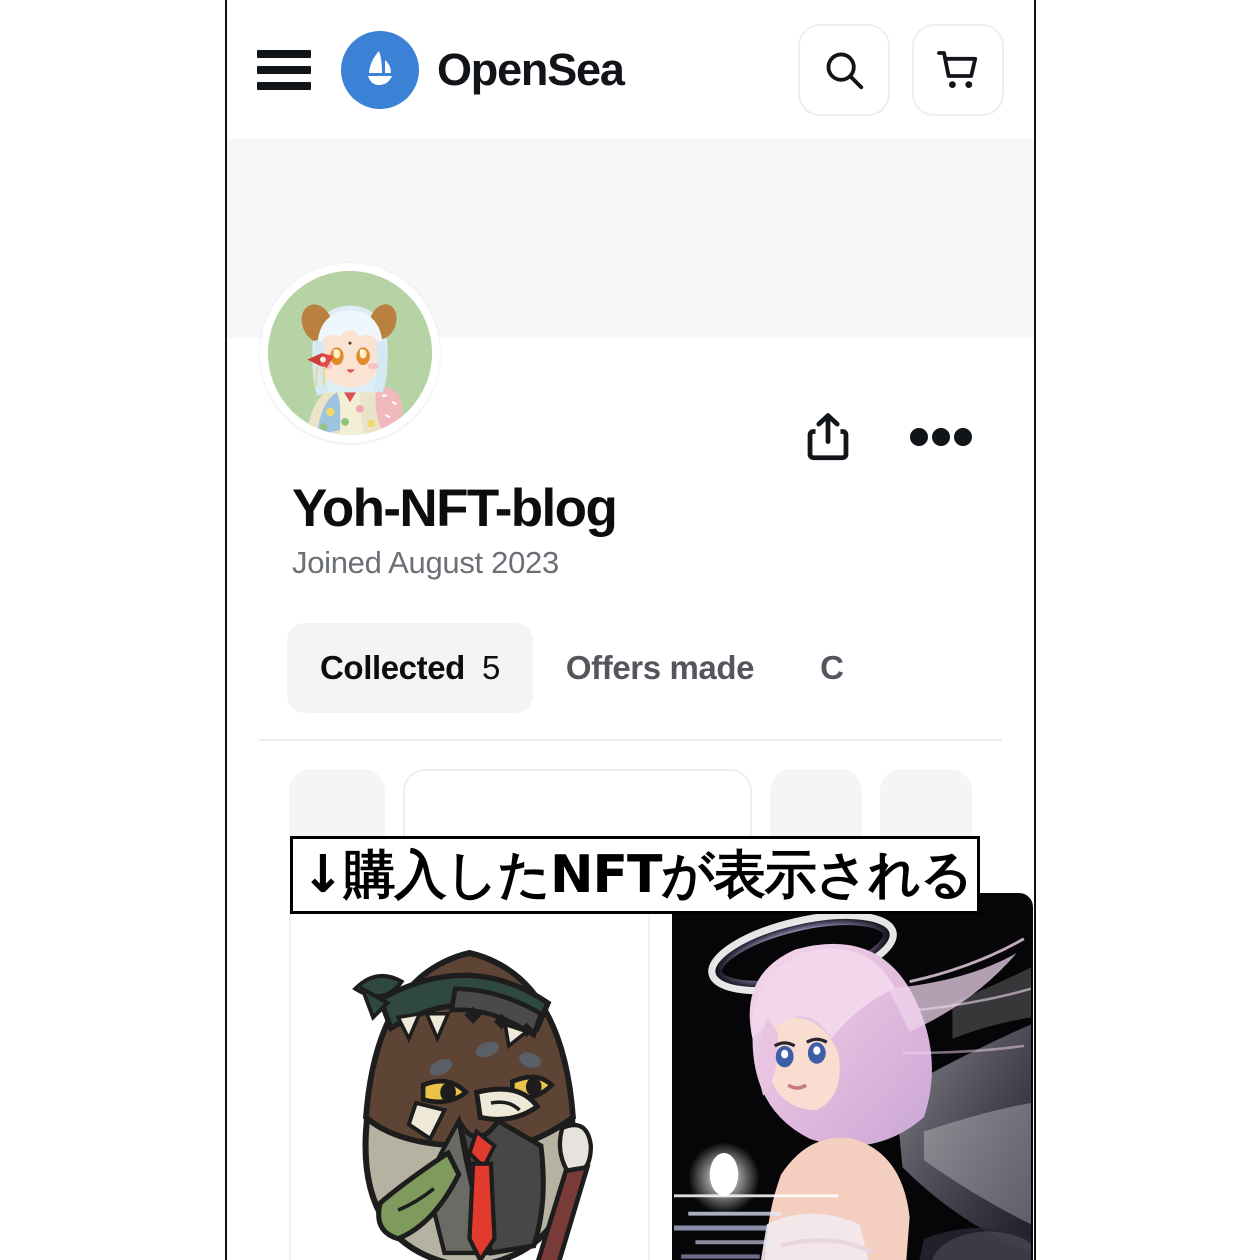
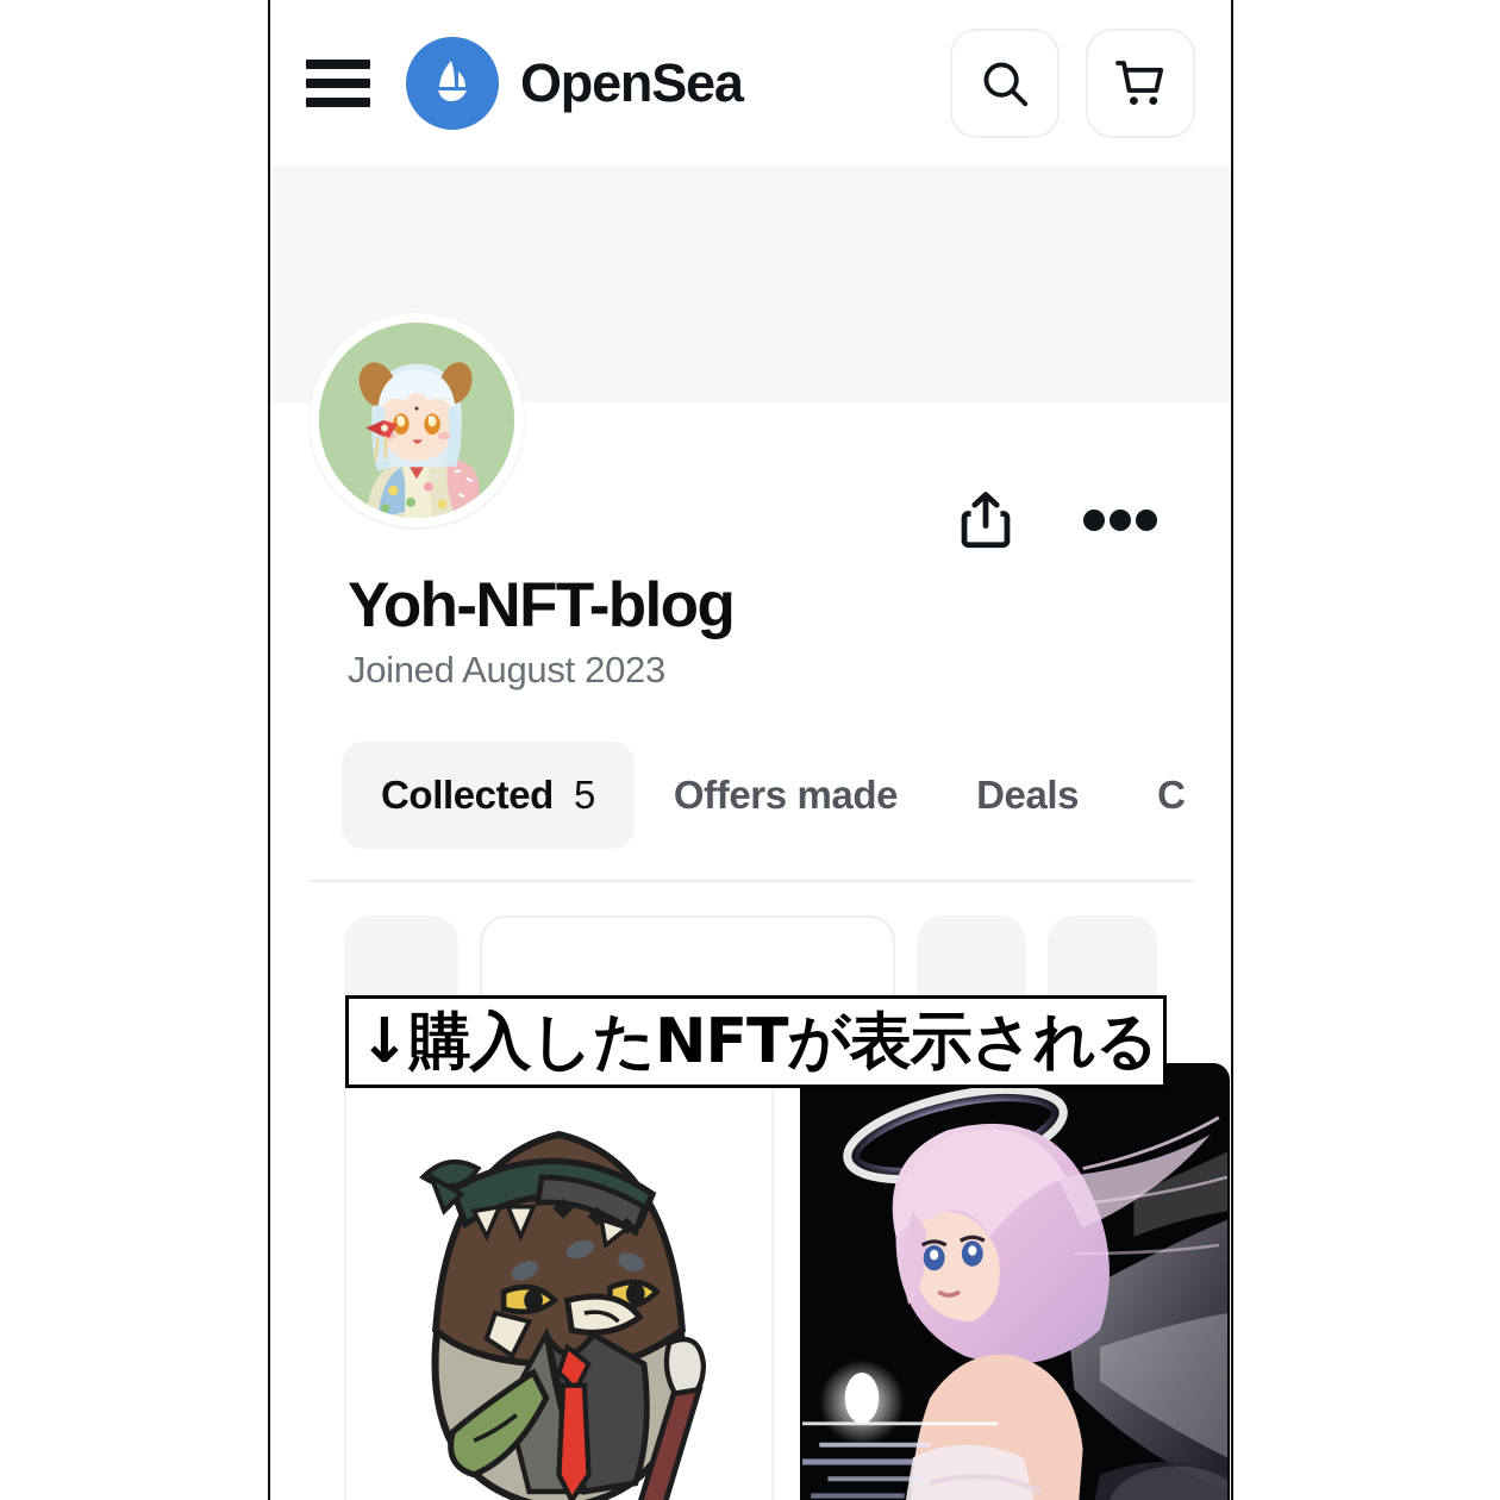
  OpenSea
  Yoh-NFT-blog
  Joined August 2023
  Collected
  5
  Offers made
+ Deals
  C
  ↓購入したNFTが表示される
